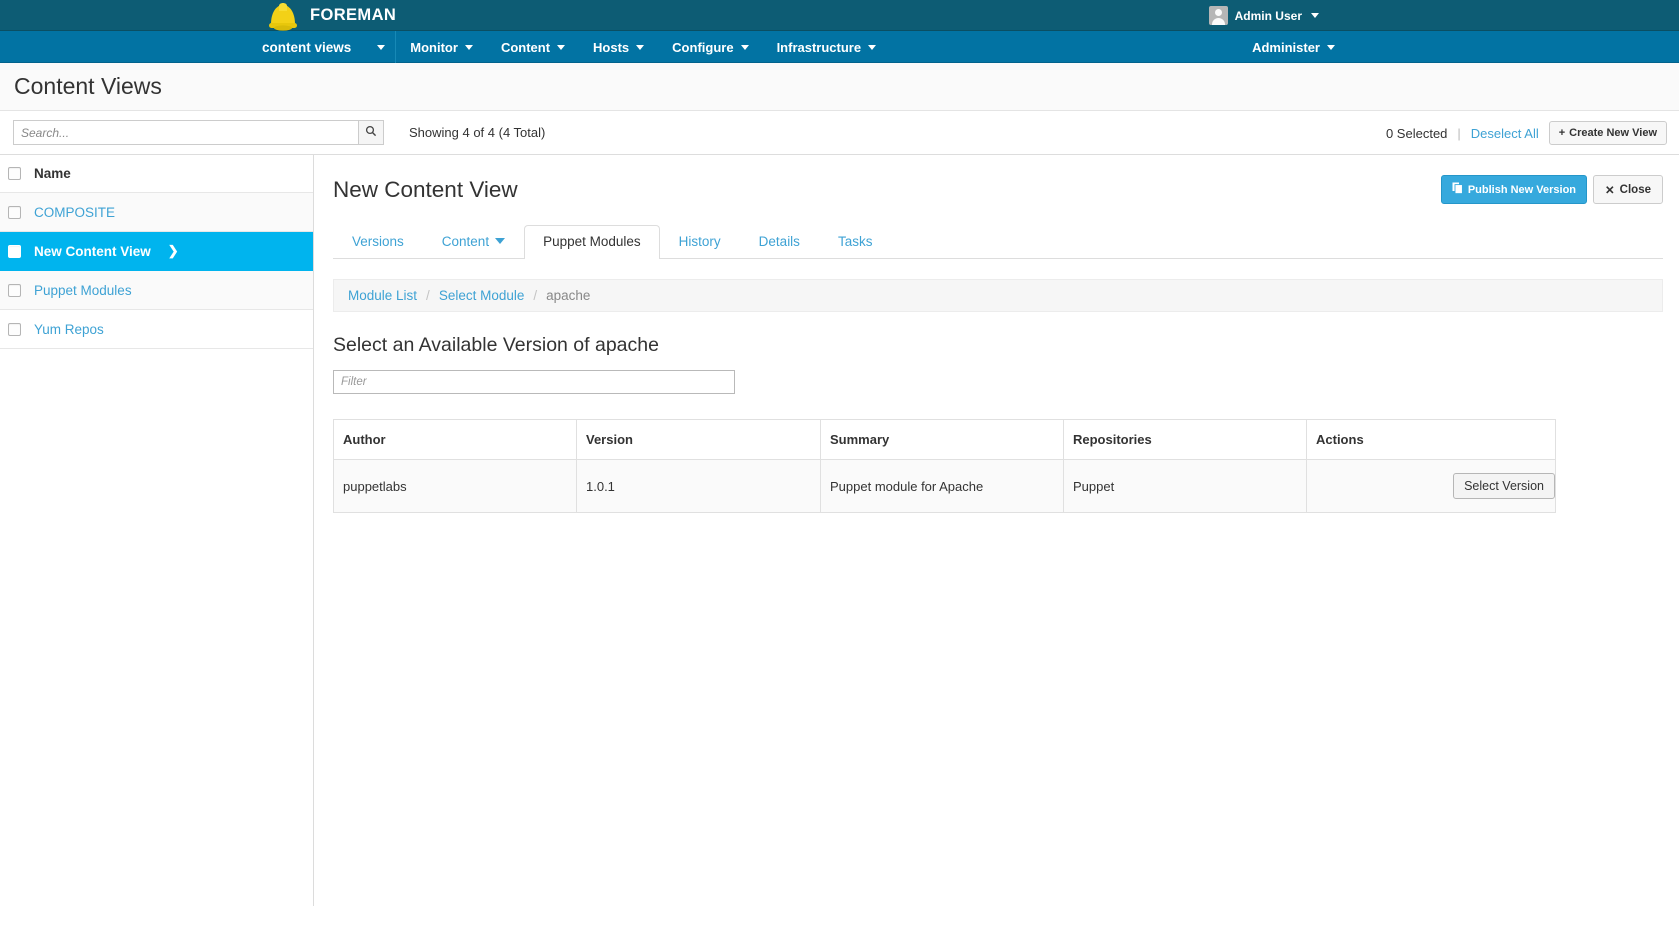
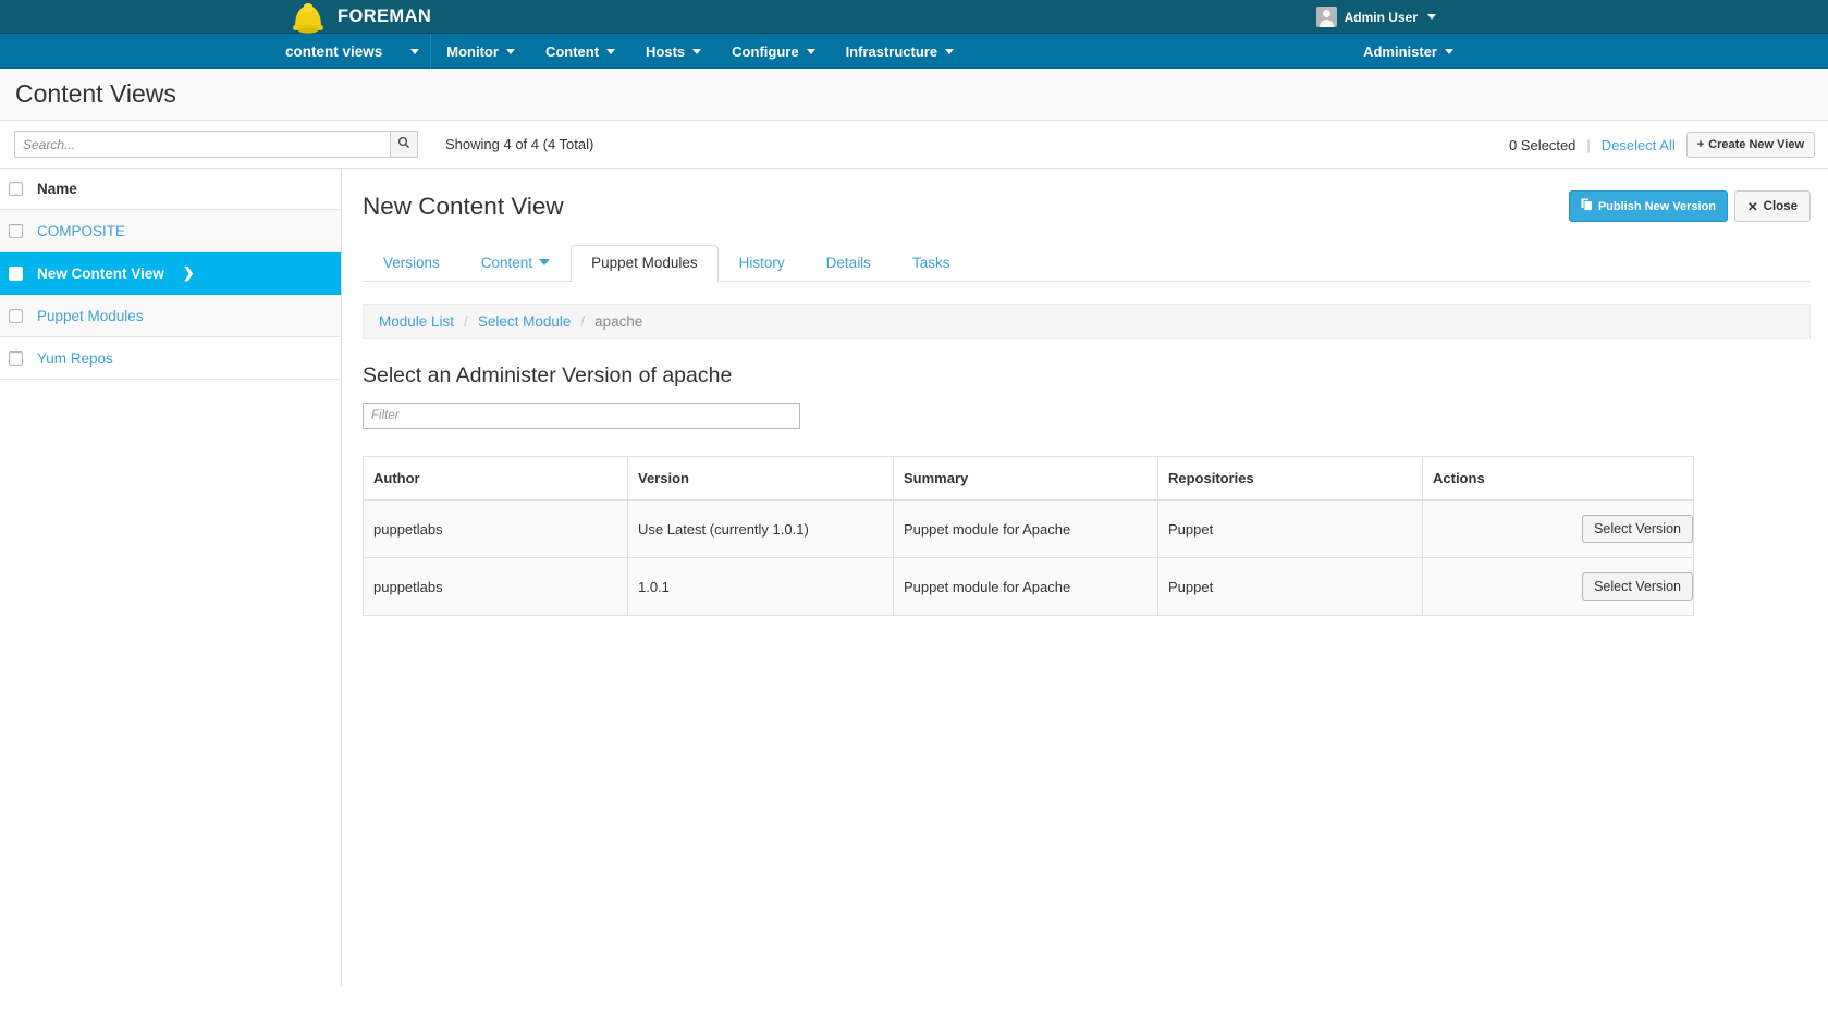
  FOREMAN
  Admin User
  content views
  Monitor
  Content
  Hosts
  Configure
  Infrastructure
  Administer
  Content Views
  Search...
  Showing 4 of 4 (4 Total)
  0 Selected
  |
  Deselect All
  +
  Create New View
  Name
  COMPOSITE
  New Content View
  ❯
  Puppet Modules
  Yum Repos
  New Content View
  Publish New Version
  ✕
  Close
  Versions
  Content
  Puppet Modules
  History
  Details
  Tasks
  Module List
  /
  Select Module
  /
  apache
- Select an Available Version of apache
+ Select an Administer Version of apache
  Filter
  Author	Version	Summary	Repositories	Actions
+ puppetlabs	Use Latest (currently 1.0.1)	Puppet module for Apache	Puppet	Select Version
  puppetlabs	1.0.1	Puppet module for Apache	Puppet	Select Version
